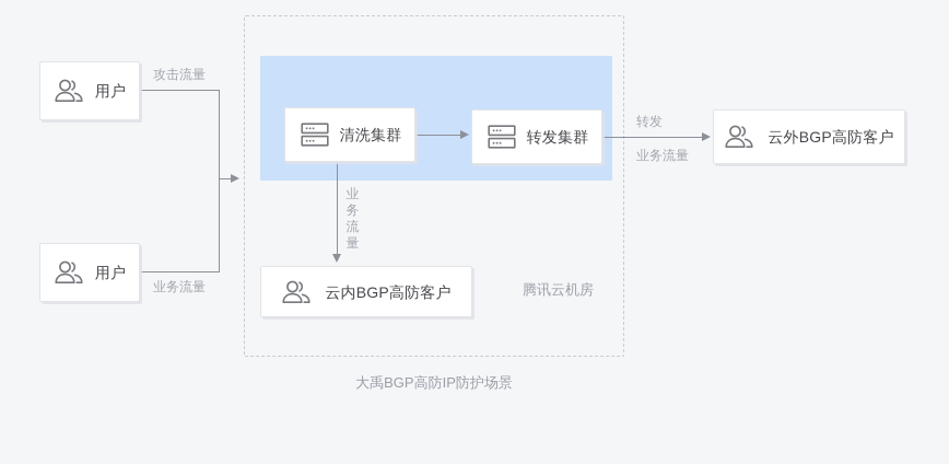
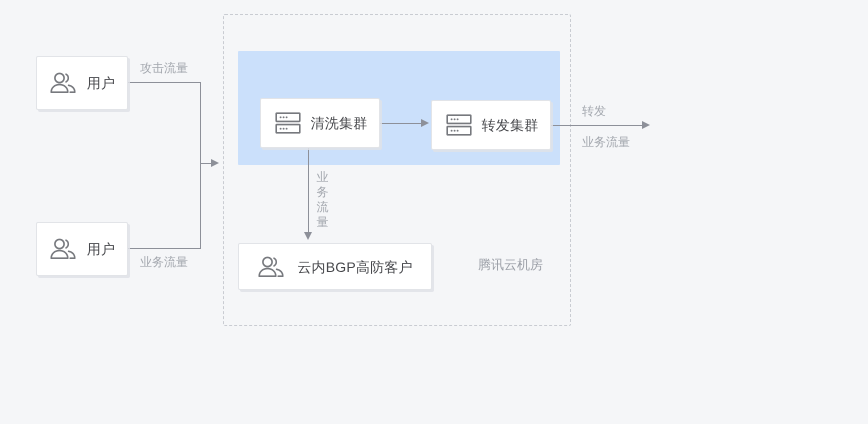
  腾讯云机房
  攻击流量
  业务流量
  业务流量
  转发
  业务流量
  用户
  用户
  清洗集群
  转发集群
  云内BGP高防客户
- 云外BGP高防客户
- 大禹BGP高防IP防护场景
